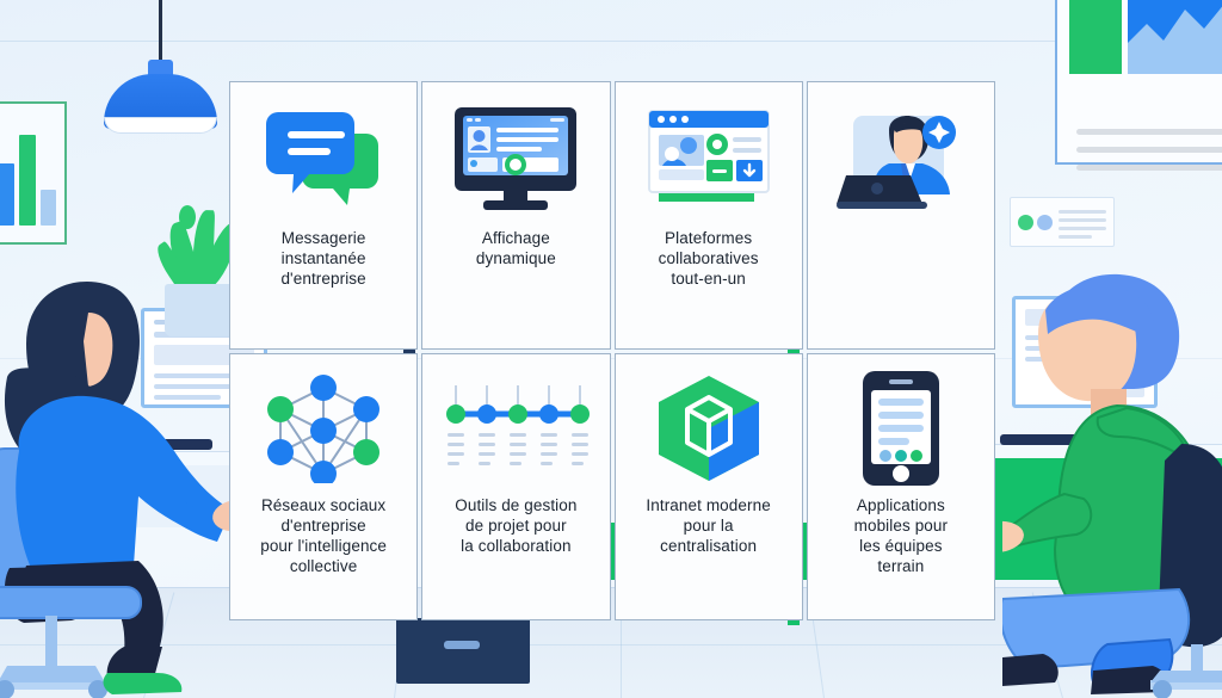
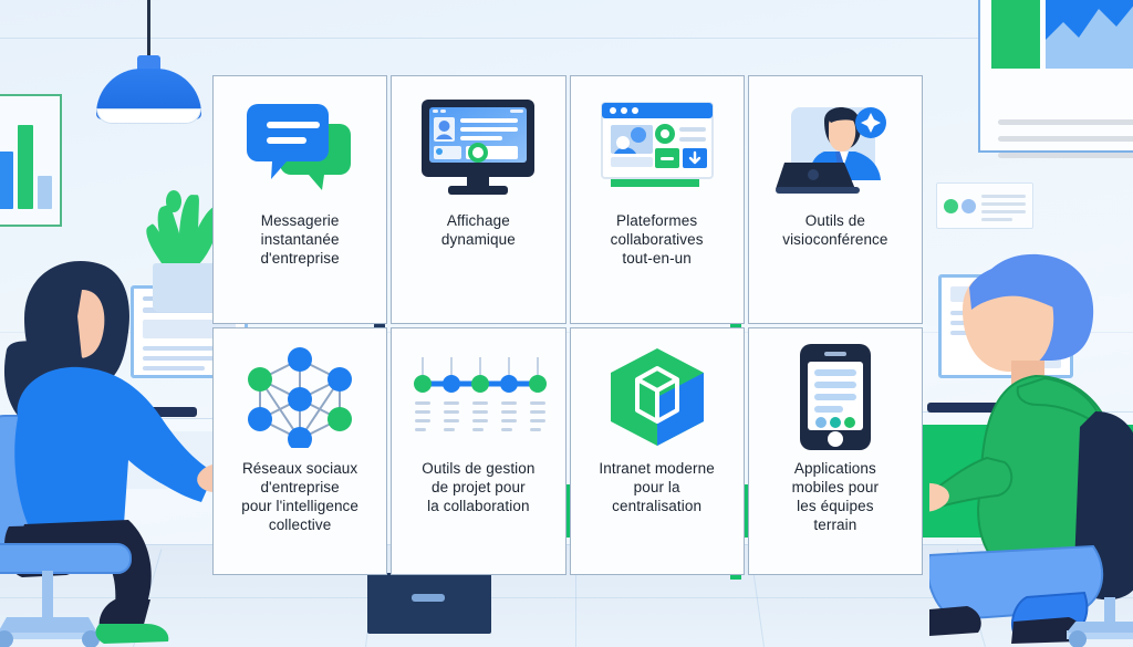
  Messagerie
  instantanée
  d'entreprise
  Affichage
  dynamique
  Plateformes
  collaboratives
  tout-en-un
+ Outils de
+ visioconférence
  Réseaux sociaux
  d'entreprise
  pour l'intelligence
  collective
  Outils de gestion
  de projet pour
  la collaboration
  Intranet moderne
  pour la
  centralisation
  Applications
  mobiles pour
  les équipes
  terrain
